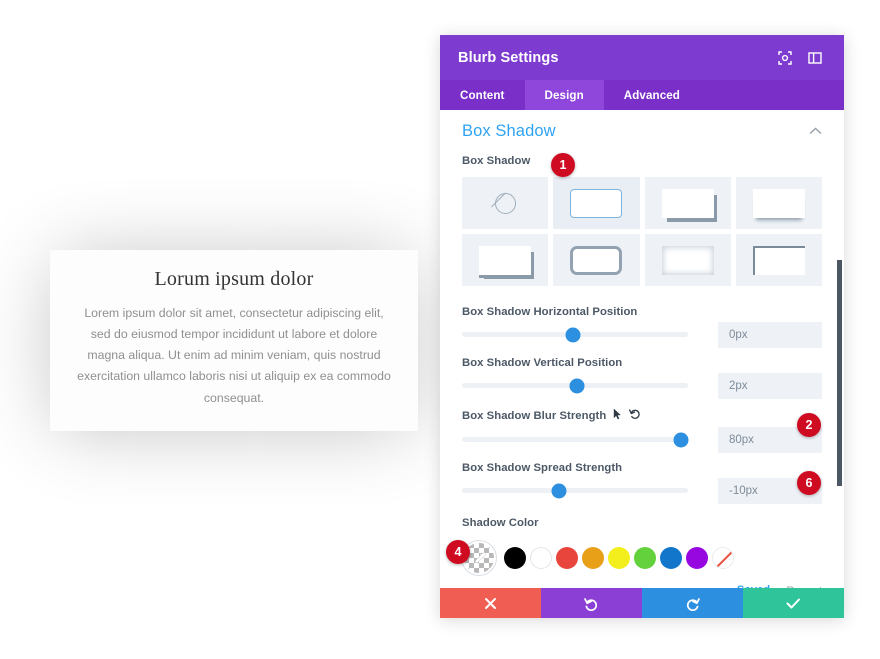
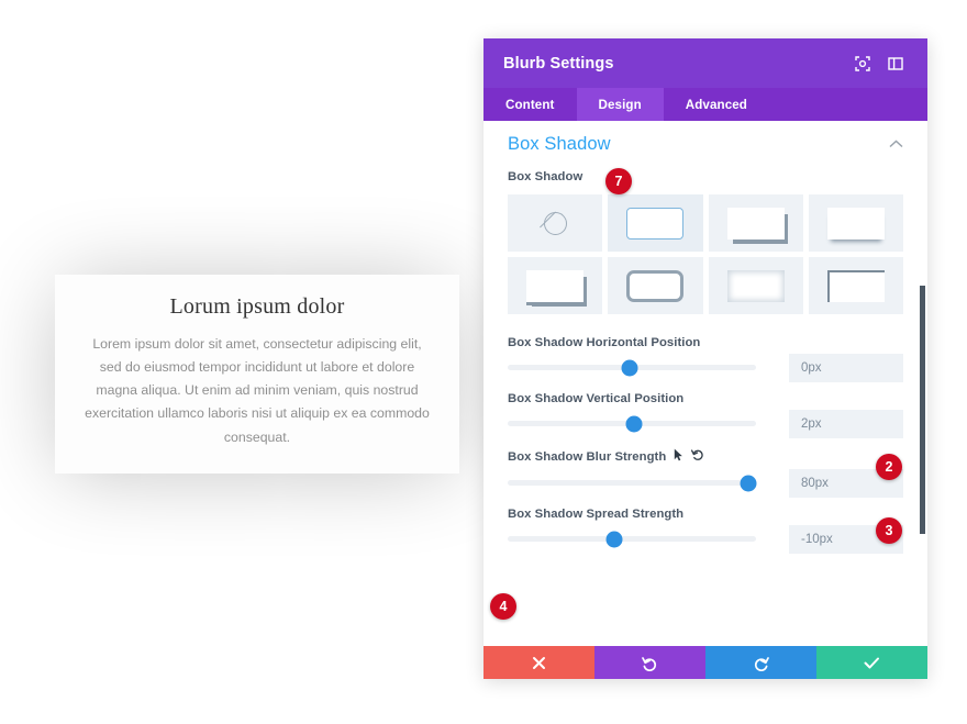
  Lorum ipsum dolor
  Lorem ipsum dolor sit amet, consectetur adipiscing elit, sed do eiusmod tempor incididunt ut labore et dolore magna aliqua. Ut enim ad minim veniam, quis nostrud exercitation ullamco laboris nisi ut aliquip ex ea commodo consequat.
  Blurb Settings
  Content
  Design
  Advanced
  Box Shadow
  Box Shadow
  Box Shadow Horizontal Position
  0px
  Box Shadow Vertical Position
  2px
  Box Shadow Blur Strength
  80px
  Box Shadow Spread Strength
  -10px
- Shadow Color
- 1
+ 7
  2
- 6
+ 3
  4
